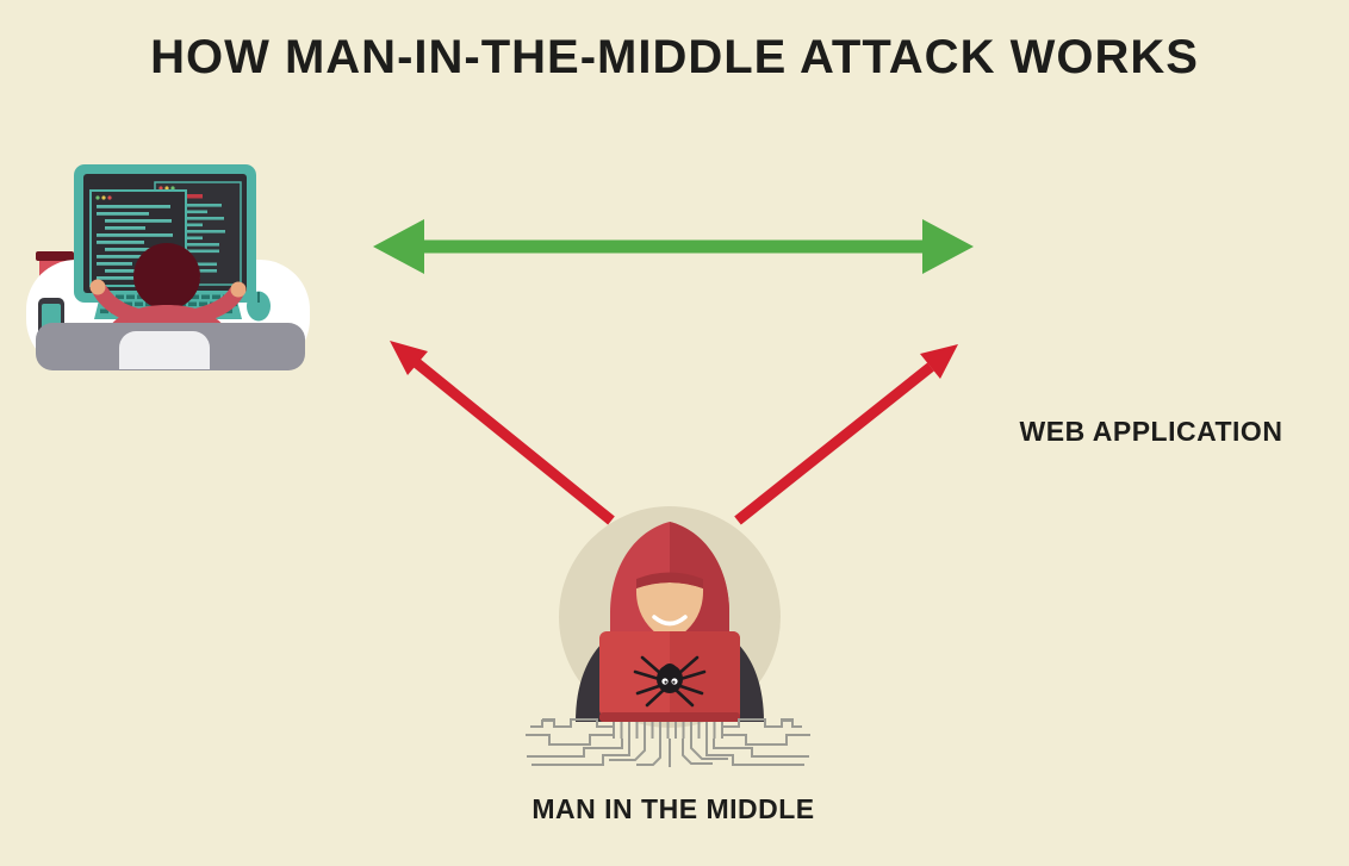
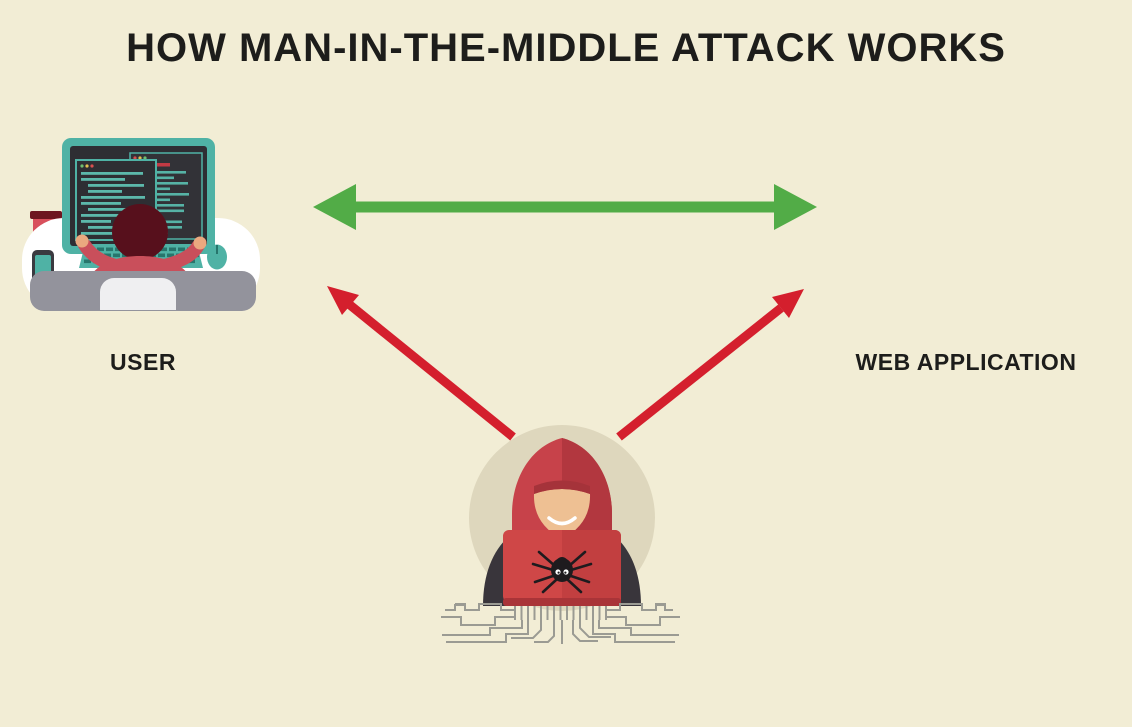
  HOW MAN-IN-THE-MIDDLE ATTACK WORKS
+ USER
  WEB APPLICATION
- MAN IN THE MIDDLE
